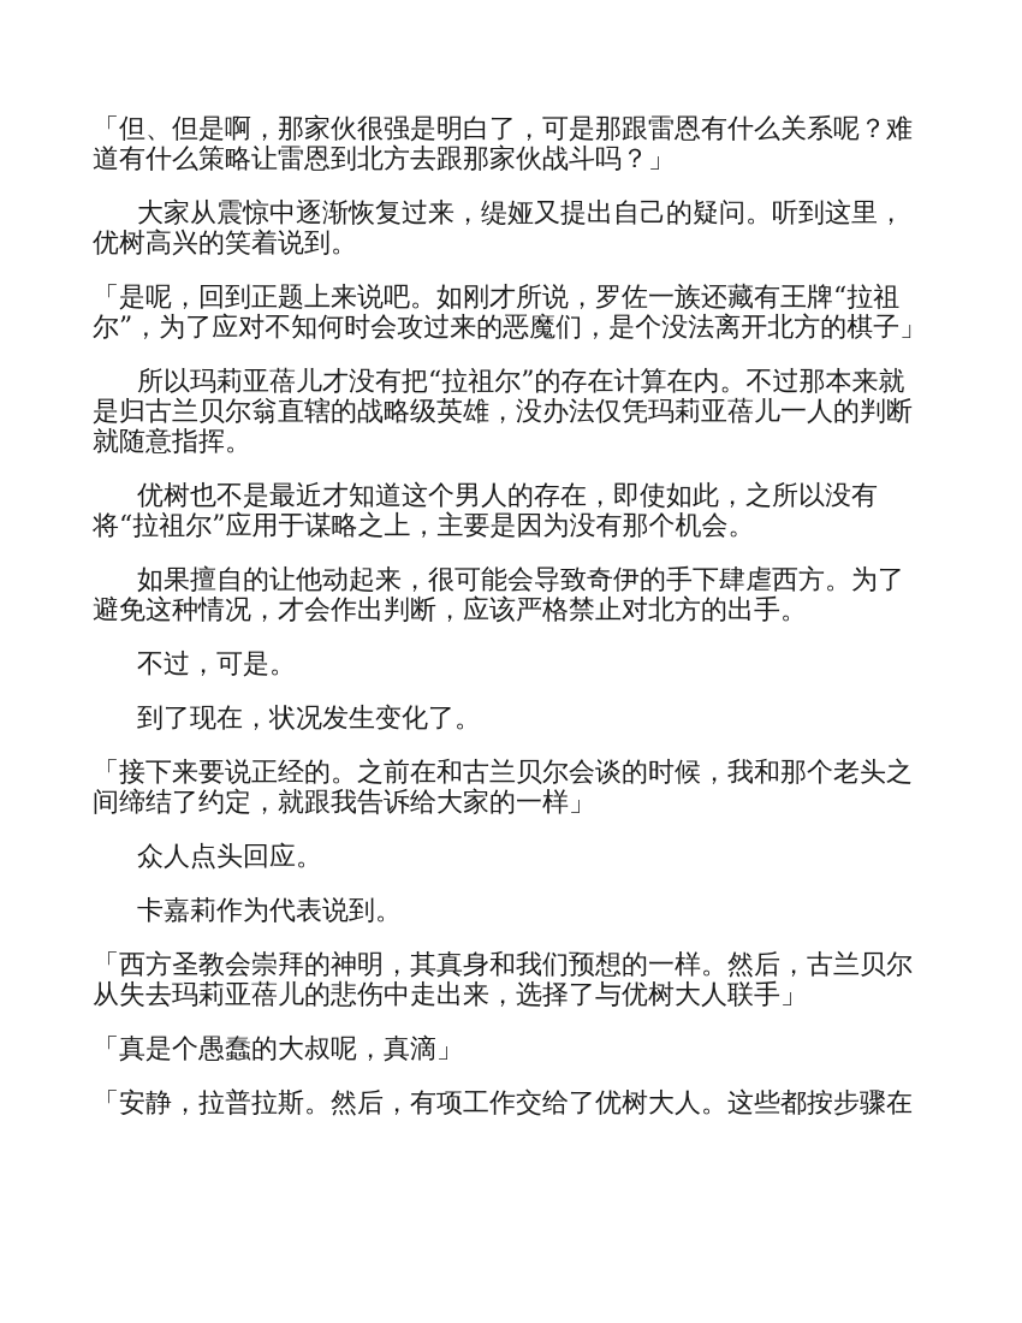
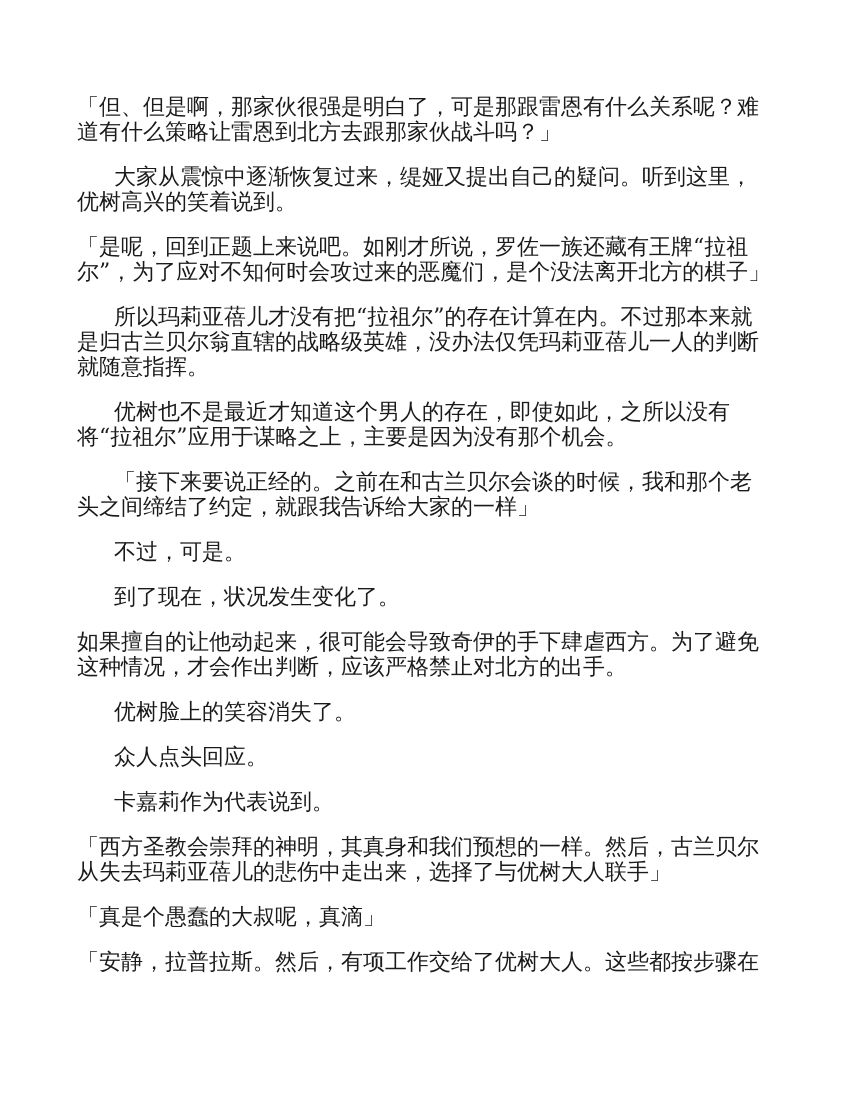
  「但、但是啊，那家伙很强是明白了，可是那跟雷恩有什么关系呢？难道有什么策略让雷恩到北方去跟那家伙战斗吗？」
  大家从震惊中逐渐恢复过来，缇娅又提出自己的疑问。听到这里，优树高兴的笑着说到。
  「是呢，回到正题上来说吧。如刚才所说，罗佐一族还藏有王牌“拉祖尔”，为了应对不知何时会攻过来的恶魔们，是个没法离开北方的棋子」
  所以玛莉亚蓓儿才没有把“拉祖尔”的存在计算在内。不过那本来就是归古兰贝尔翁直辖的战略级英雄，没办法仅凭玛莉亚蓓儿一人的判断就随意指挥。
  优树也不是最近才知道这个男人的存在，即使如此，之所以没有将“拉祖尔”应用于谋略之上，主要是因为没有那个机会。
- 如果擅自的让他动起来，很可能会导致奇伊的手下肆虐西方。为了避免这种情况，才会作出判断，应该严格禁止对北方的出手。
+ 「接下来要说正经的。之前在和古兰贝尔会谈的时候，我和那个老头之间缔结了约定，就跟我告诉给大家的一样」
  不过，可是。
  到了现在，状况发生变化了。
- 「接下来要说正经的。之前在和古兰贝尔会谈的时候，我和那个老头之间缔结了约定，就跟我告诉给大家的一样」
+ 如果擅自的让他动起来，很可能会导致奇伊的手下肆虐西方。为了避免这种情况，才会作出判断，应该严格禁止对北方的出手。
+ 优树脸上的笑容消失了。
  众人点头回应。
  卡嘉莉作为代表说到。
  「西方圣教会崇拜的神明，其真身和我们预想的一样。然后，古兰贝尔从失去玛莉亚蓓儿的悲伤中走出来，选择了与优树大人联手」
  「真是个愚蠢的大叔呢，真滴」
  「安静，拉普拉斯。然后，有项工作交给了优树大人。这些都按步骤在
